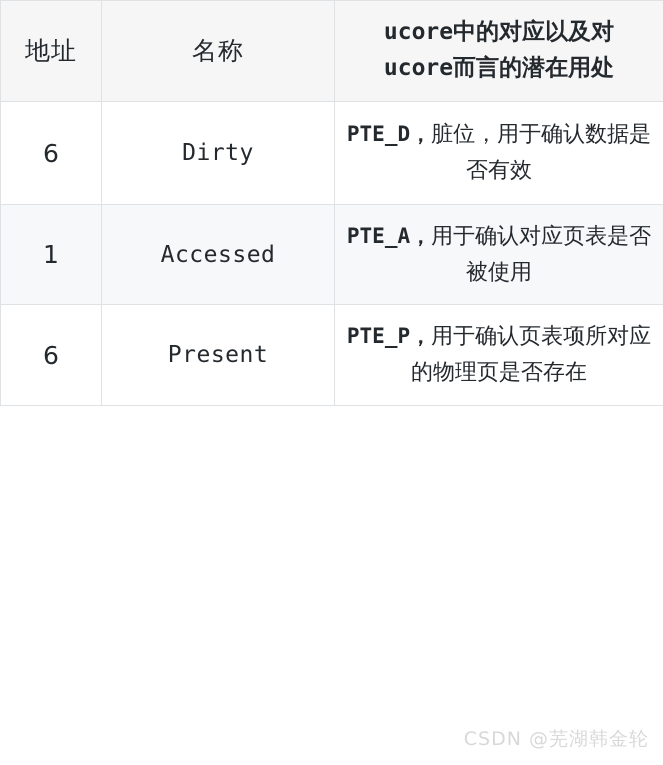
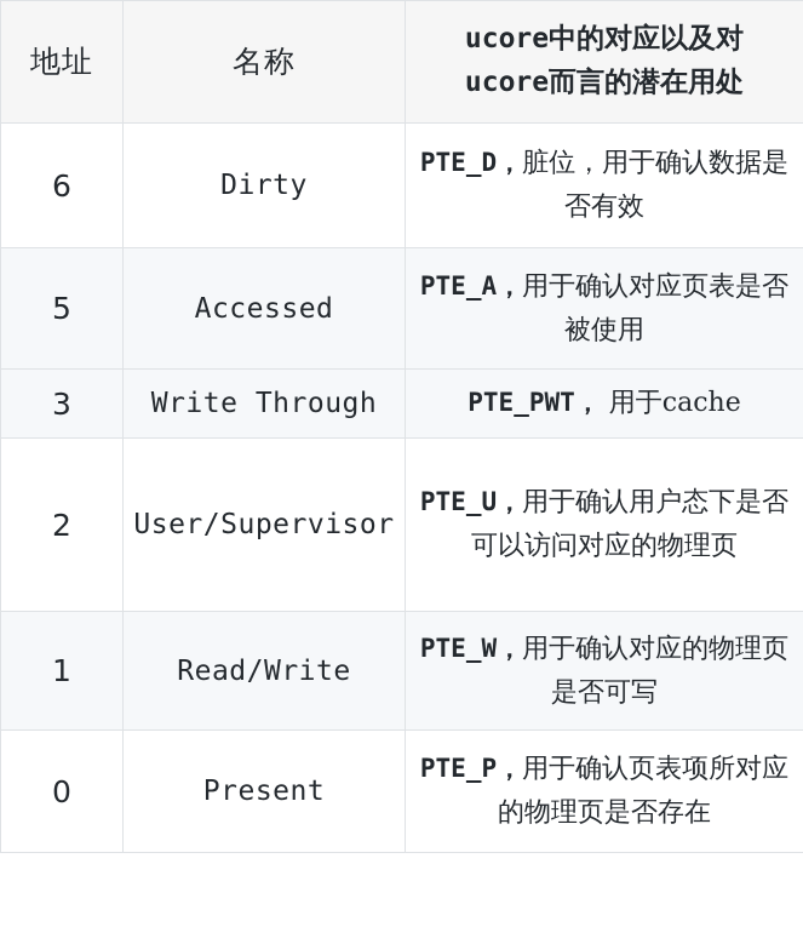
  地址	名称	ucore中的对应以及对 ucore而言的潜在用处
  6	Dirty	PTE_D，脏位，用于确认数据是否有效
- 1	Accessed	PTE_A，用于确认对应页表是否被使用
+ 5	Accessed	PTE_A，用于确认对应页表是否被使用
+ 3	Write Through	PTE_PWT， 用于cache
+ 2	User/Supervisor	PTE_U，用于确认用户态下是否可以访问对应的物理页
+ 1	Read/Write	PTE_W，用于确认对应的物理页是否可写
- 6	Present	PTE_P，用于确认页表项所对应的物理页是否存在
+ 0	Present	PTE_P，用于确认页表项所对应的物理页是否存在
- CSDN @芜湖韩金轮
